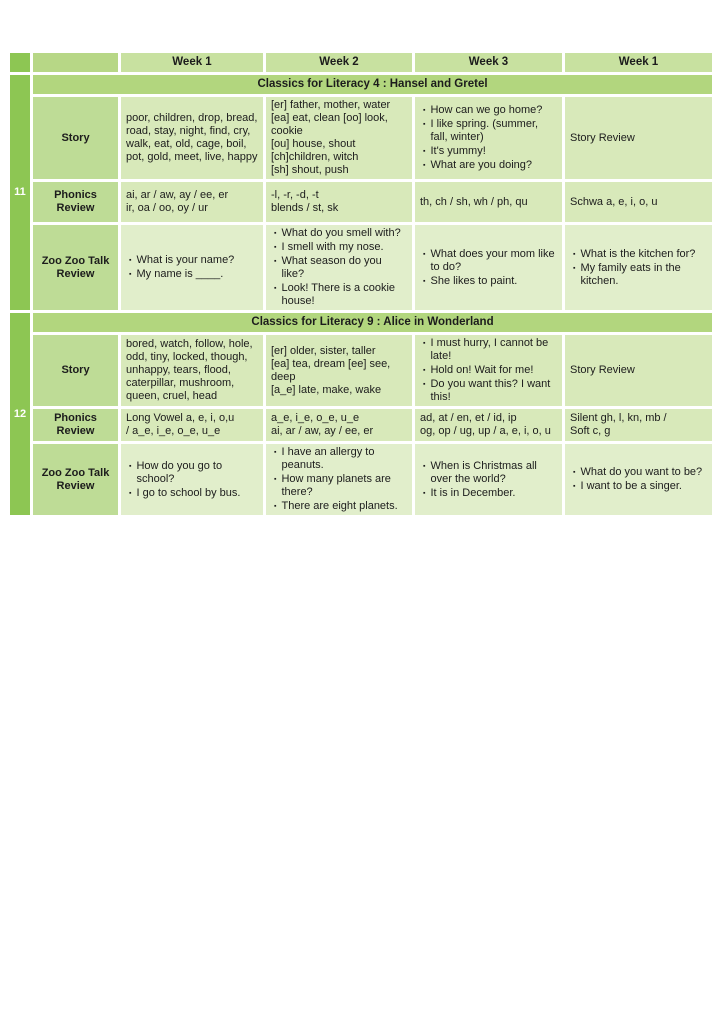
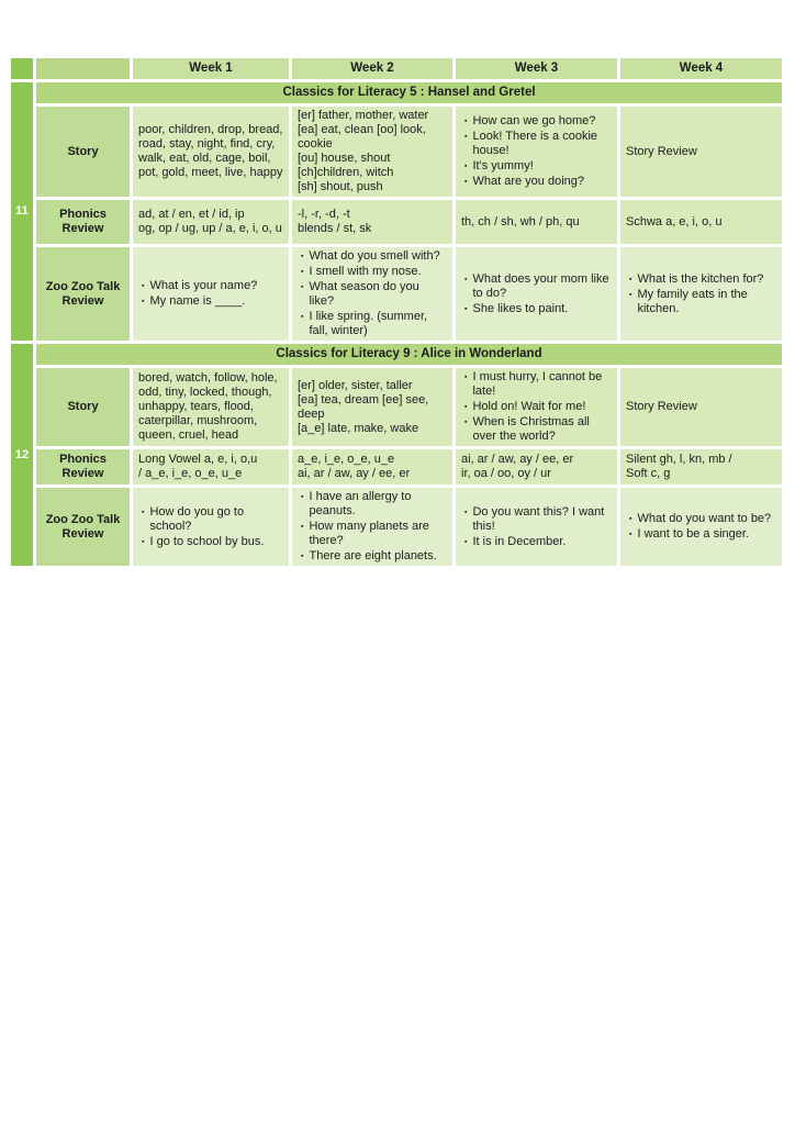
- 		Week 1	Week 2	Week 3	Week 1
+ 		Week 1	Week 2	Week 3	Week 4
- 11	Classics for Literacy 4 : Hansel and Gretel
+ 11	Classics for Literacy 5 : Hansel and Gretel
- Story	poor, children, drop, bread, road, stay, night, find, cry, walk, eat, old, cage, boil, pot, gold, meet, live, happy	[er] father, mother, water [ea] eat, clean [oo] look, cookie [ou] house, shout [ch]children, witch [sh] shout, push	How can we go home?I like spring. (summer, fall, winter)It's yummy!What are you doing?	Story Review
+ Story	poor, children, drop, bread, road, stay, night, find, cry, walk, eat, old, cage, boil, pot, gold, meet, live, happy	[er] father, mother, water [ea] eat, clean [oo] look, cookie [ou] house, shout [ch]children, witch [sh] shout, push	How can we go home?Look! There is a cookie house!It's yummy!What are you doing?	Story Review
- Phonics Review	ai, ar / aw, ay / ee, er ir, oa / oo, oy / ur	-l, -r, -d, -t blends / st, sk	th, ch / sh, wh / ph, qu	Schwa a, e, i, o, u
+ Phonics Review	ad, at / en, et / id, ip og, op / ug, up / a, e, i, o, u	-l, -r, -d, -t blends / st, sk	th, ch / sh, wh / ph, qu	Schwa a, e, i, o, u
- Zoo Zoo Talk Review	What is your name?My name is ____.	What do you smell with?I smell with my nose.What season do you like?Look! There is a cookie house!	What does your mom like to do?She likes to paint.	What is the kitchen for?My family eats in the kitchen.
+ Zoo Zoo Talk Review	What is your name?My name is ____.	What do you smell with?I smell with my nose.What season do you like?I like spring. (summer, fall, winter)	What does your mom like to do?She likes to paint.	What is the kitchen for?My family eats in the kitchen.
  12	Classics for Literacy 9 : Alice in Wonderland
- Story	bored, watch, follow, hole, odd, tiny, locked, though, unhappy, tears, flood, caterpillar, mushroom, queen, cruel, head	[er] older, sister, taller [ea] tea, dream [ee] see, deep [a_e] late, make, wake	I must hurry, I cannot be late!Hold on! Wait for me!Do you want this? I want this!	Story Review
+ Story	bored, watch, follow, hole, odd, tiny, locked, though, unhappy, tears, flood, caterpillar, mushroom, queen, cruel, head	[er] older, sister, taller [ea] tea, dream [ee] see, deep [a_e] late, make, wake	I must hurry, I cannot be late!Hold on! Wait for me!When is Christmas all over the world?	Story Review
- Phonics Review	Long Vowel a, e, i, o,u / a_e, i_e, o_e, u_e	a_e, i_e, o_e, u_e ai, ar / aw, ay / ee, er	ad, at / en, et / id, ip og, op / ug, up / a, e, i, o, u	Silent gh, l, kn, mb / Soft c, g
+ Phonics Review	Long Vowel a, e, i, o,u / a_e, i_e, o_e, u_e	a_e, i_e, o_e, u_e ai, ar / aw, ay / ee, er	ai, ar / aw, ay / ee, er ir, oa / oo, oy / ur	Silent gh, l, kn, mb / Soft c, g
- Zoo Zoo Talk Review	How do you go to school?I go to school by bus.	I have an allergy to peanuts.How many planets are there?There are eight planets.	When is Christmas all over the world?It is in December.	What do you want to be?I want to be a singer.
+ Zoo Zoo Talk Review	How do you go to school?I go to school by bus.	I have an allergy to peanuts.How many planets are there?There are eight planets.	Do you want this? I want this!It is in December.	What do you want to be?I want to be a singer.
